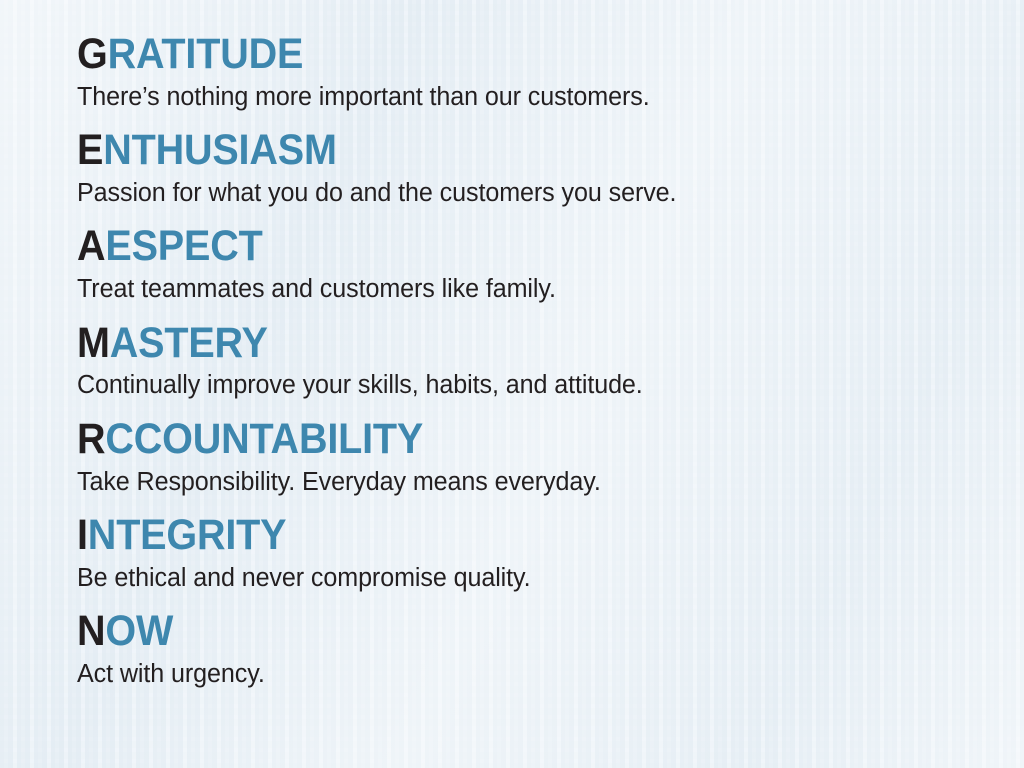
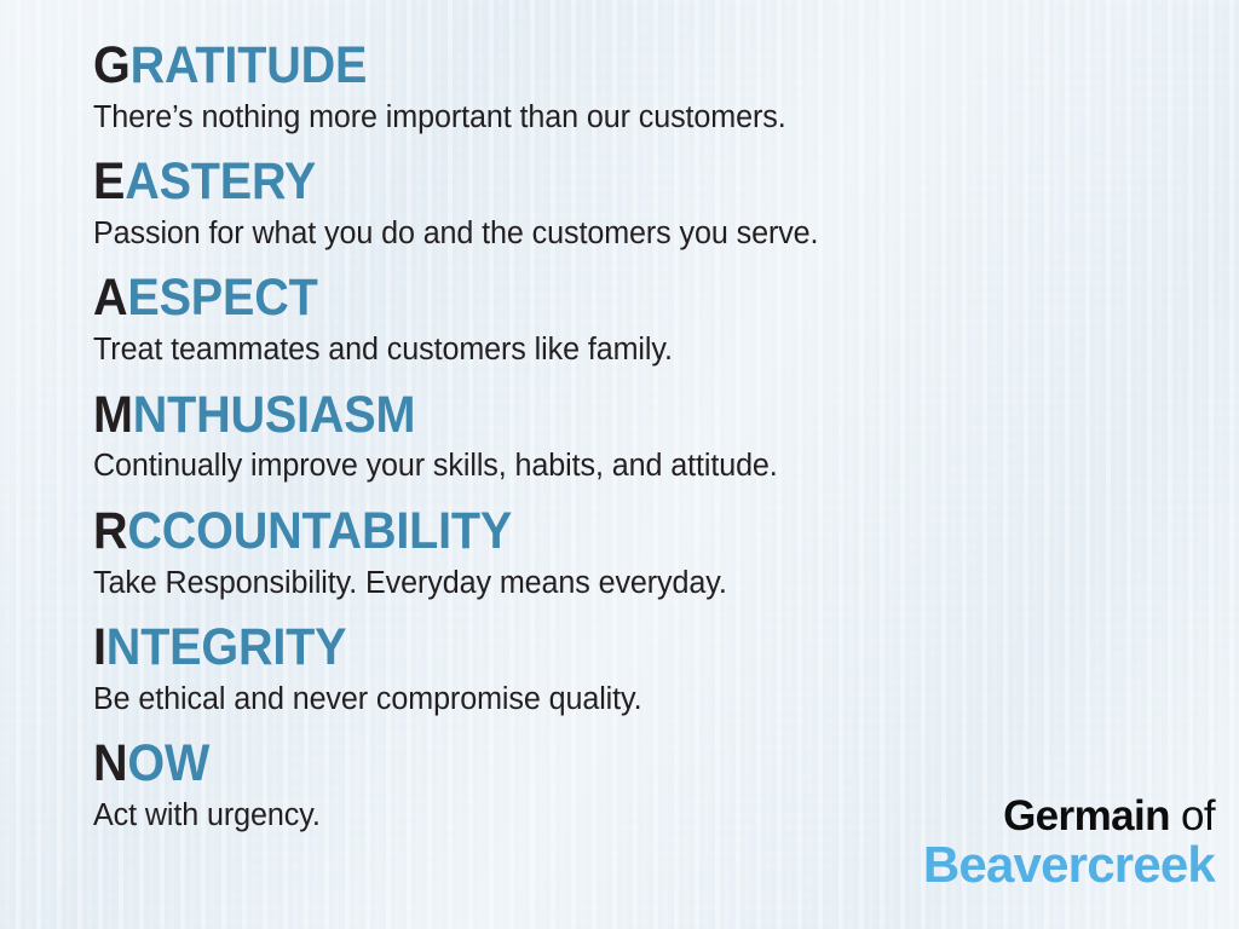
  GRATITUDE
  There’s nothing more important than our customers.
- ENTHUSIASM
+ EASTERY
  Passion for what you do and the customers you serve.
  AESPECT
  Treat teammates and customers like family.
- MASTERY
+ MNTHUSIASM
  Continually improve your skills, habits, and attitude.
  RCCOUNTABILITY
  Take Responsibility. Everyday means everyday.
  INTEGRITY
  Be ethical and never compromise quality.
  NOW
  Act with urgency.
+ Germain of
+ Beavercreek
